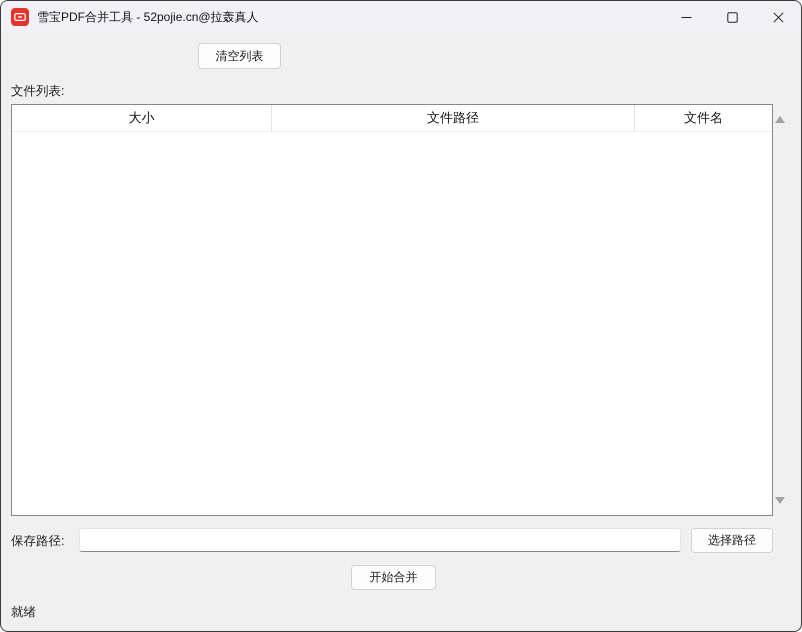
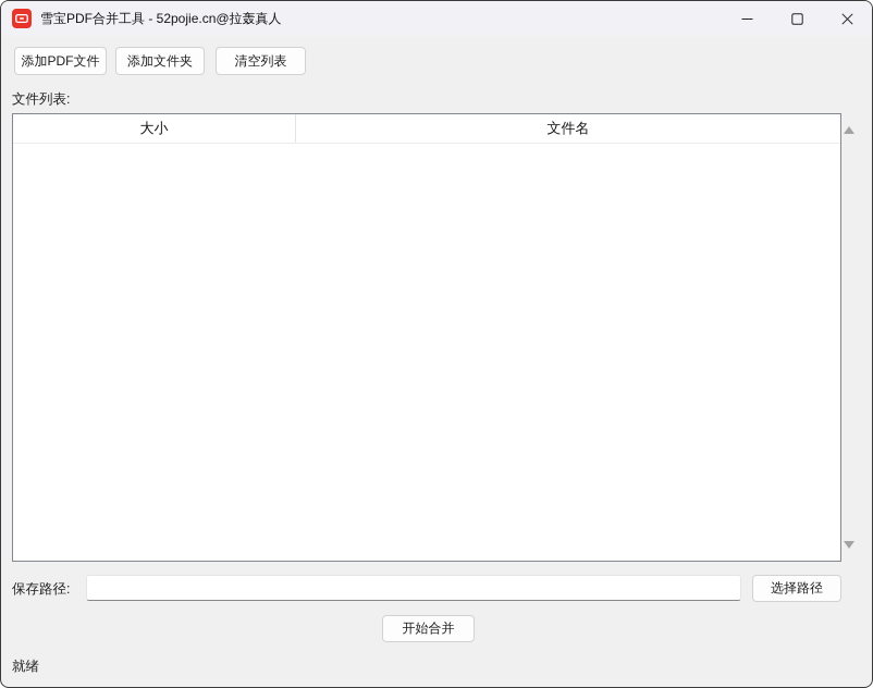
  雪宝PDF合并工具 - 52pojie.cn@拉轰真人
+ 添加PDF文件
+ 添加文件夹
  清空列表
  文件列表:
  大小
- 文件路径
  文件名
  保存路径:
  选择路径
  开始合并
  就绪
